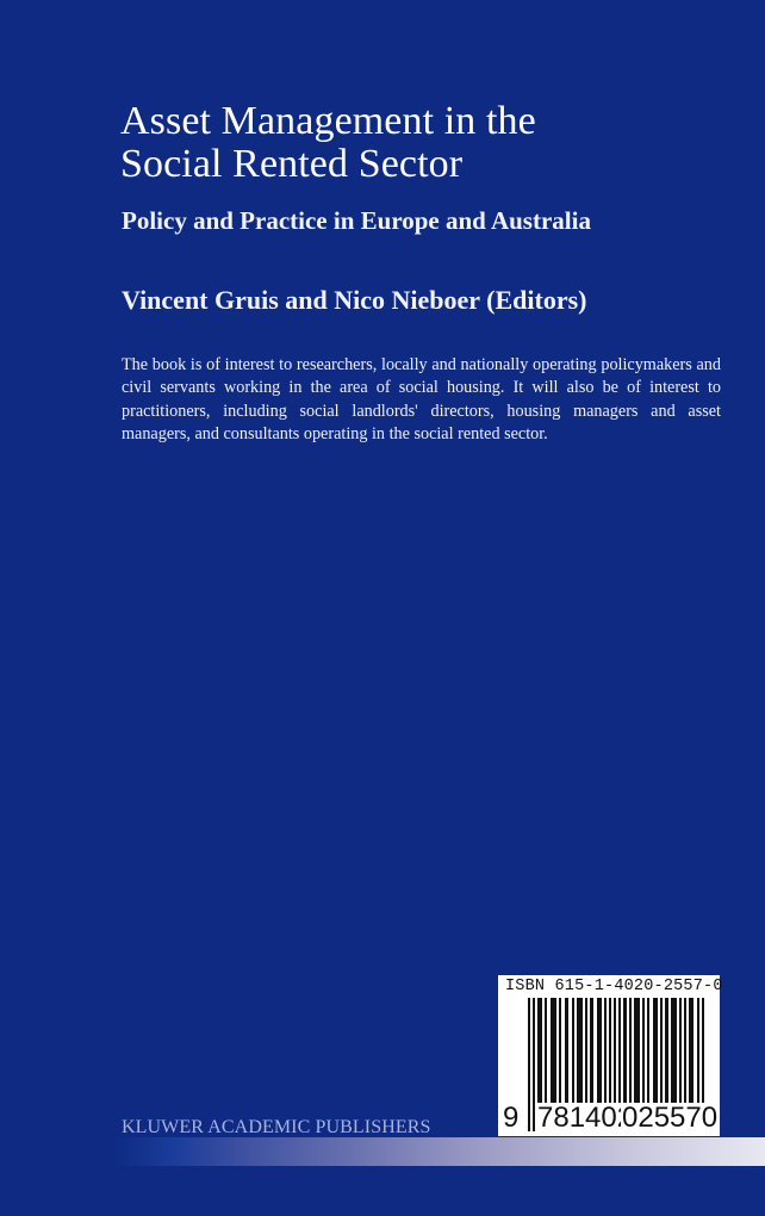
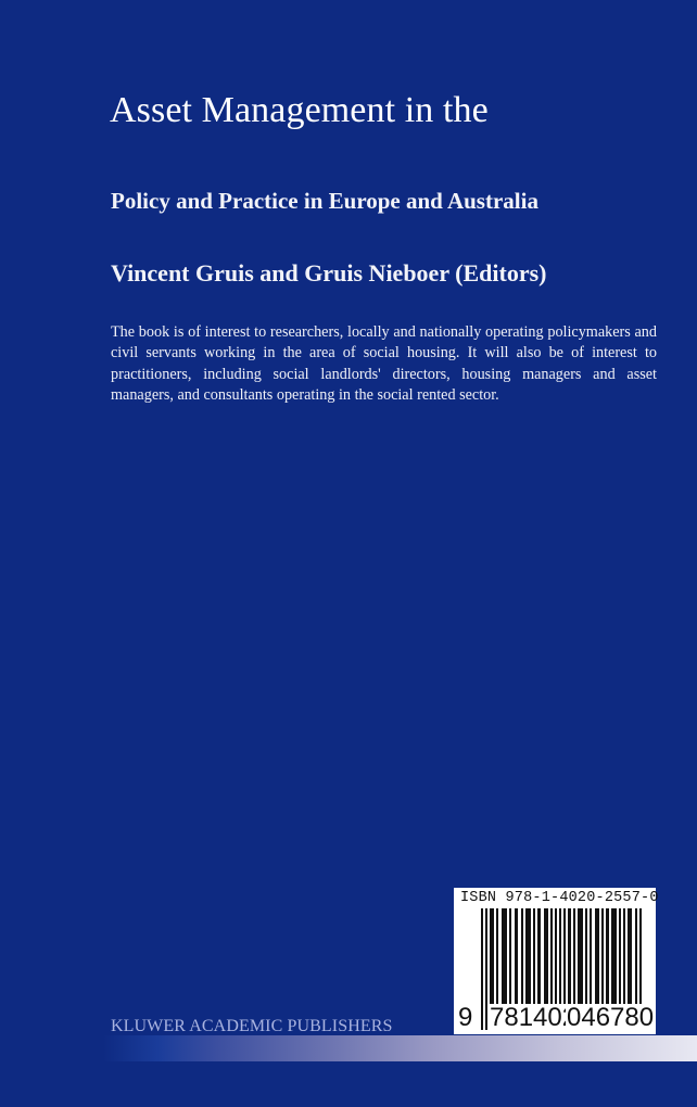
  Asset Management in the
- Social Rented Sector
  Policy and Practice in Europe and Australia
- Vincent Gruis and Nico Nieboer (Editors)
+ Vincent Gruis and Gruis Nieboer (Editors)
  The book is of interest to researchers, locally and nationally operating policymakers and civil servants working in the area of social housing. It will also be of interest to practitioners, including social landlords' directors, housing managers and asset managers, and consultants operating in the social rented sector.
  KLUWER ACADEMIC PUBLISHERS
- ISBN 615-1-4020-2557-0
+ ISBN 978-1-4020-2557-0
  9
  78140
- 025570
+ 046780
